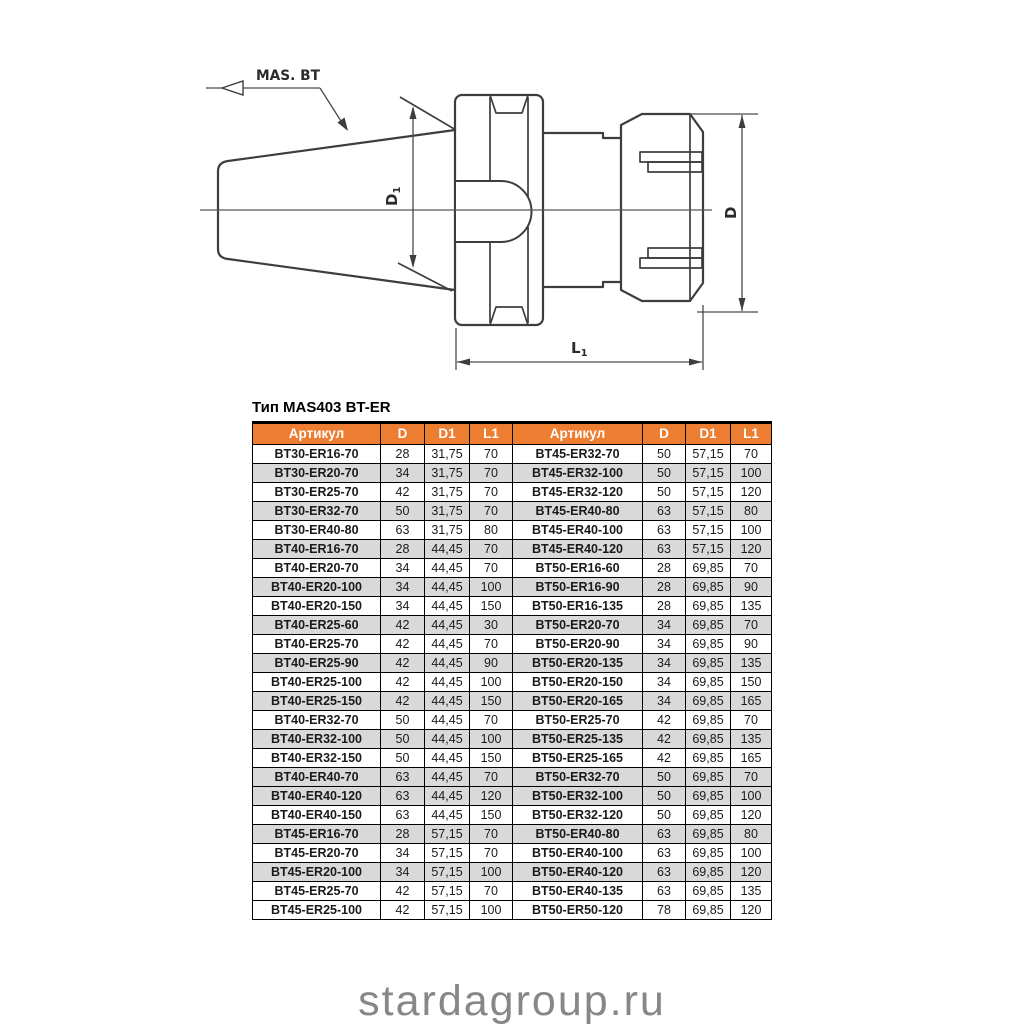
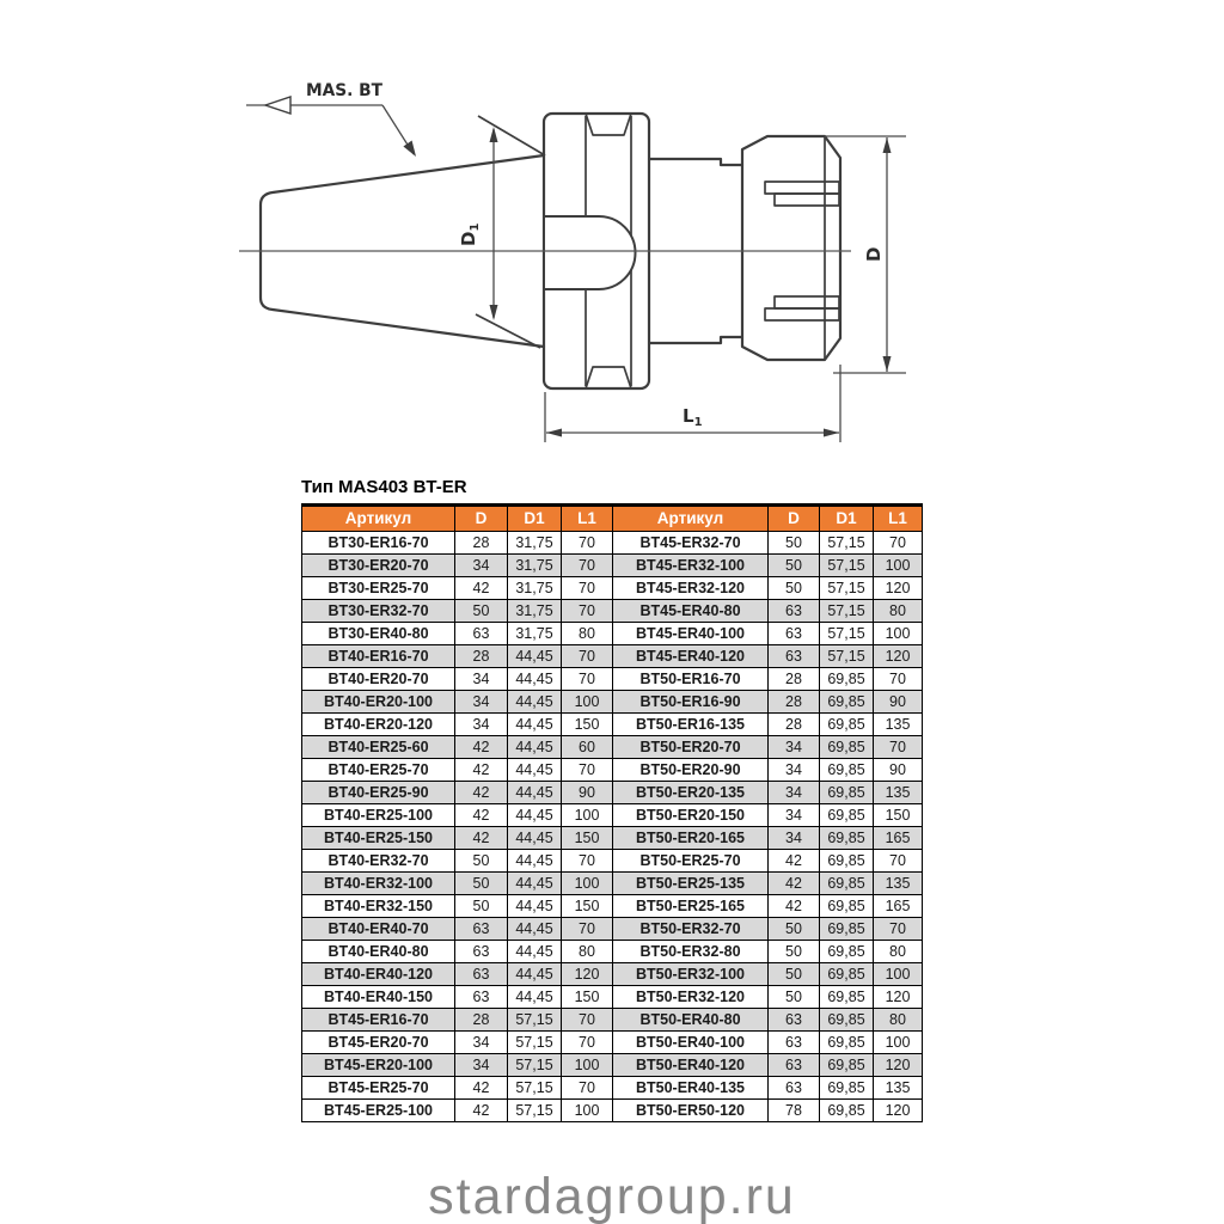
  MAS. BT
  L1
  Тип MAS403 BT-ER
  Артикул	D	D1	L1	Артикул	D	D1	L1
  BT30-ER16-70	28	31,75	70	BT45-ER32-70	50	57,15	70
  BT30-ER20-70	34	31,75	70	BT45-ER32-100	50	57,15	100
  BT30-ER25-70	42	31,75	70	BT45-ER32-120	50	57,15	120
  BT30-ER32-70	50	31,75	70	BT45-ER40-80	63	57,15	80
  BT30-ER40-80	63	31,75	80	BT45-ER40-100	63	57,15	100
  BT40-ER16-70	28	44,45	70	BT45-ER40-120	63	57,15	120
- BT40-ER20-70	34	44,45	70	BT50-ER16-60	28	69,85	70
+ BT40-ER20-70	34	44,45	70	BT50-ER16-70	28	69,85	70
  BT40-ER20-100	34	44,45	100	BT50-ER16-90	28	69,85	90
- BT40-ER20-150	34	44,45	150	BT50-ER16-135	28	69,85	135
+ BT40-ER20-120	34	44,45	150	BT50-ER16-135	28	69,85	135
- BT40-ER25-60	42	44,45	30	BT50-ER20-70	34	69,85	70
+ BT40-ER25-60	42	44,45	60	BT50-ER20-70	34	69,85	70
  BT40-ER25-70	42	44,45	70	BT50-ER20-90	34	69,85	90
  BT40-ER25-90	42	44,45	90	BT50-ER20-135	34	69,85	135
  BT40-ER25-100	42	44,45	100	BT50-ER20-150	34	69,85	150
  BT40-ER25-150	42	44,45	150	BT50-ER20-165	34	69,85	165
  BT40-ER32-70	50	44,45	70	BT50-ER25-70	42	69,85	70
  BT40-ER32-100	50	44,45	100	BT50-ER25-135	42	69,85	135
  BT40-ER32-150	50	44,45	150	BT50-ER25-165	42	69,85	165
  BT40-ER40-70	63	44,45	70	BT50-ER32-70	50	69,85	70
+ BT40-ER40-80	63	44,45	80	BT50-ER32-80	50	69,85	80
  BT40-ER40-120	63	44,45	120	BT50-ER32-100	50	69,85	100
  BT40-ER40-150	63	44,45	150	BT50-ER32-120	50	69,85	120
  BT45-ER16-70	28	57,15	70	BT50-ER40-80	63	69,85	80
  BT45-ER20-70	34	57,15	70	BT50-ER40-100	63	69,85	100
  BT45-ER20-100	34	57,15	100	BT50-ER40-120	63	69,85	120
  BT45-ER25-70	42	57,15	70	BT50-ER40-135	63	69,85	135
  BT45-ER25-100	42	57,15	100	BT50-ER50-120	78	69,85	120
  stardagroup.ru
